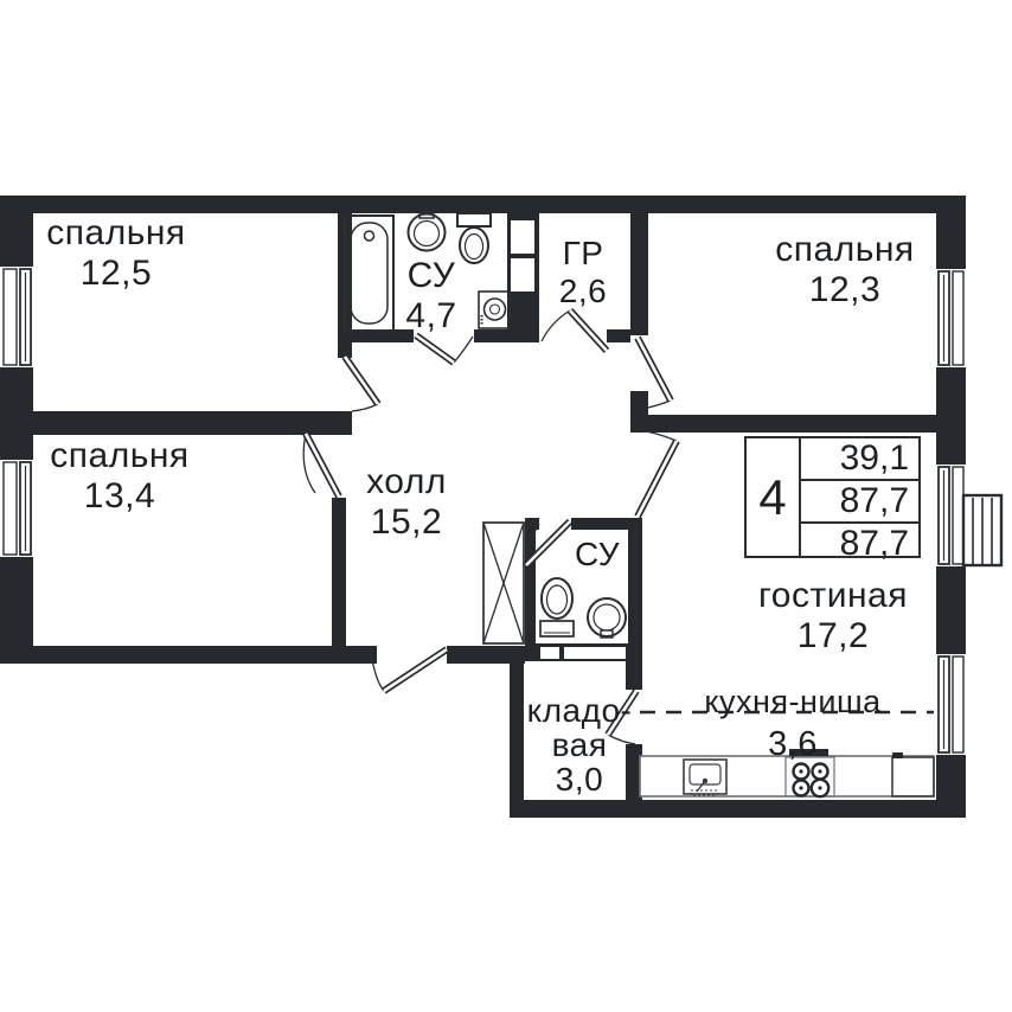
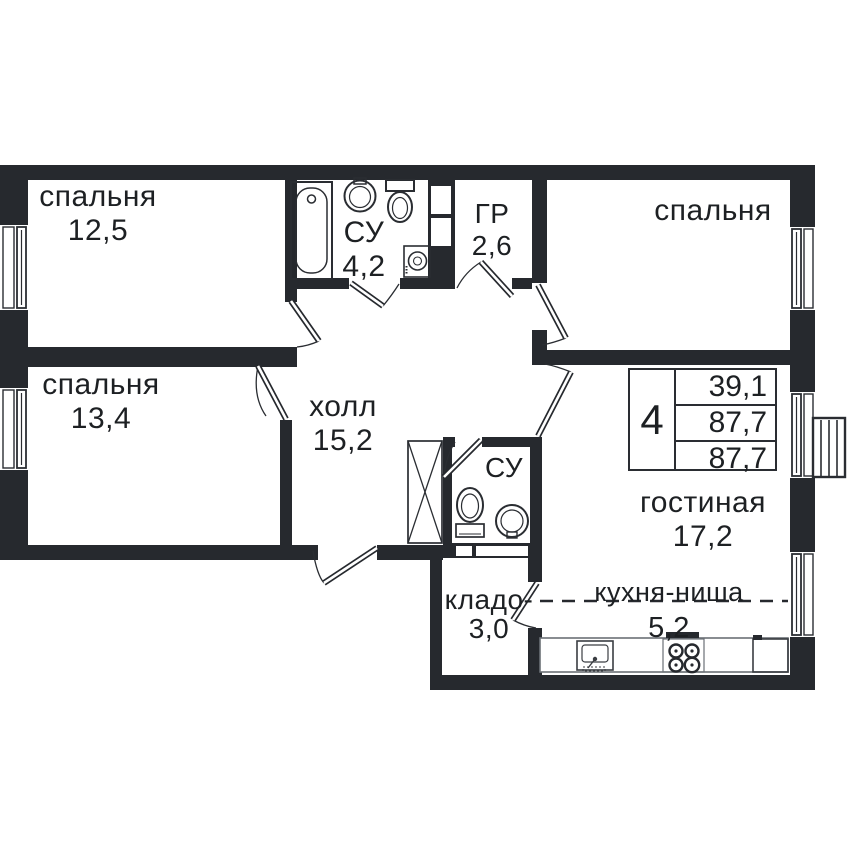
  спальня
  12,5
  СУ
- 4,7
+ 4,2
  ГР
  2,6
  спальня
- 12,3
  спальня
  13,4
  холл
  15,2
  СУ
  гостиная
  17,2
  кладо-
- вая
  3,0
  кухня-ниша
- 3,6
+ 5,2
  4
  39,1
  87,7
  87,7
